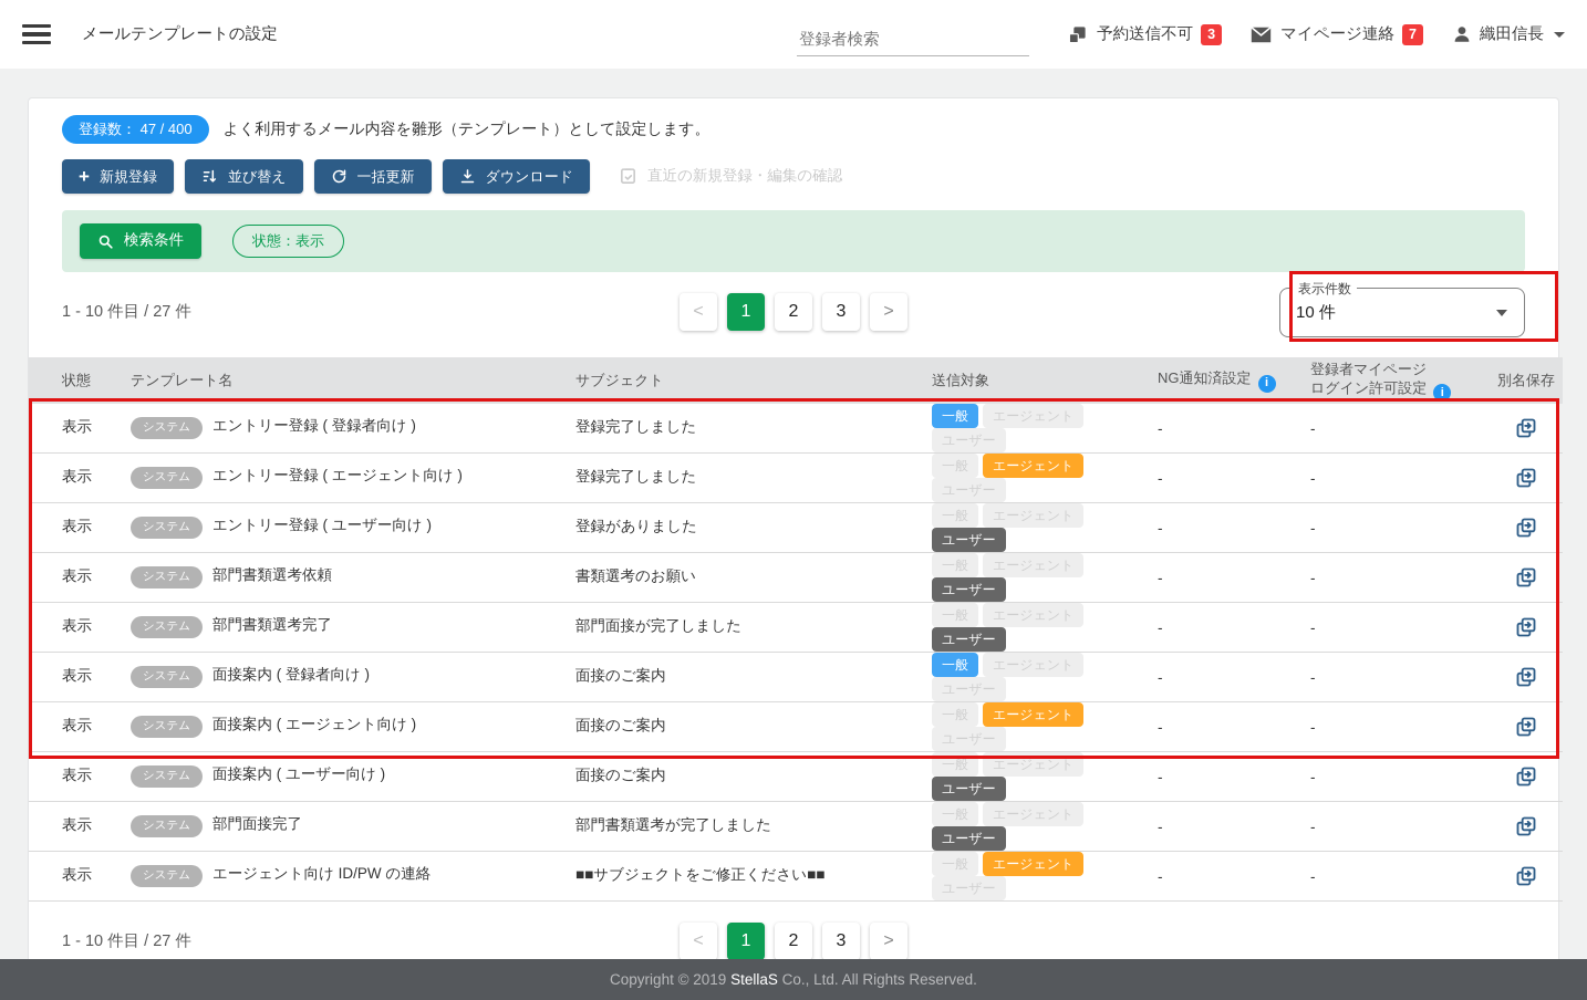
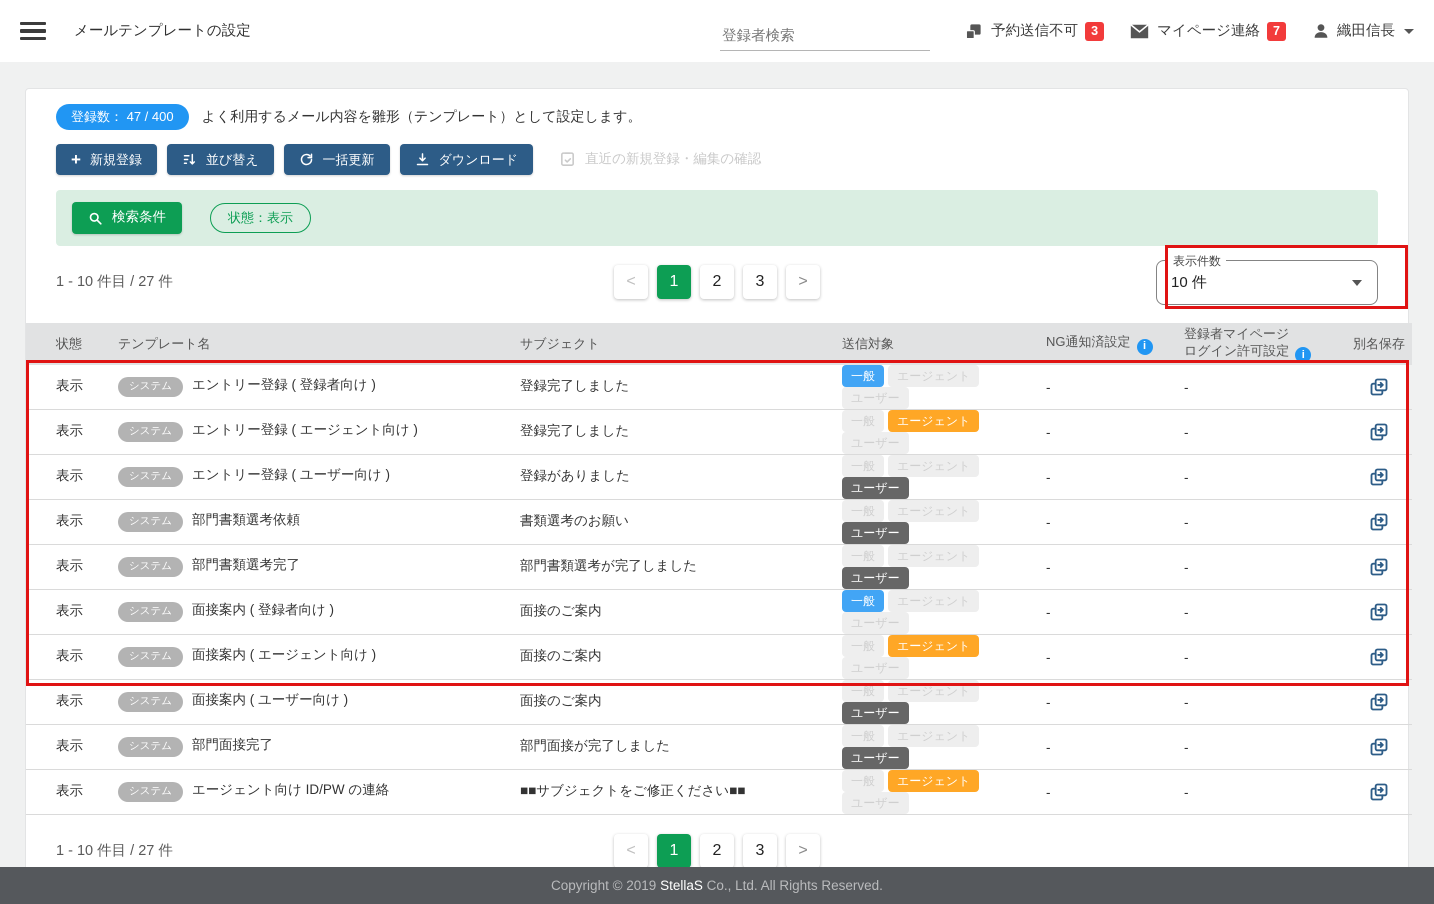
  メールテンプレートの設定
  登録者検索
  予約送信不可
  3
  マイページ連絡
  7
  織田信長
  登録数： 47 / 400
  よく利用するメール内容を雛形（テンプレート）として設定します。
  +
  新規登録
  並び替え
  一括更新
  ダウンロード
  直近の新規登録・編集の確認
  検索条件
  状態：表示
  1 - 10 件目 / 27 件
  <
  1
  2
  3
  >
  表示件数
  10 件
  状態	テンプレート名	サブジェクト	送信対象	NG通知済設定 i	登録者マイページログイン許可設定 i	別名保存
  表示	システム エントリー登録 ( 登録者向け )	登録完了しました	一般 エージェントユーザー	-	-
  表示	システム エントリー登録 ( エージェント向け )	登録完了しました	一般 エージェントユーザー	-	-
  表示	システム エントリー登録 ( ユーザー向け )	登録がありました	一般 エージェントユーザー	-	-
  表示	システム 部門書類選考依頼	書類選考のお願い	一般 エージェントユーザー	-	-
- 表示	システム 部門書類選考完了	部門面接が完了しました	一般 エージェントユーザー	-	-
+ 表示	システム 部門書類選考完了	部門書類選考が完了しました	一般 エージェントユーザー	-	-
  表示	システム 面接案内 ( 登録者向け )	面接のご案内	一般 エージェントユーザー	-	-
  表示	システム 面接案内 ( エージェント向け )	面接のご案内	一般 エージェントユーザー	-	-
  表示	システム 面接案内 ( ユーザー向け )	面接のご案内	一般 エージェントユーザー	-	-
- 表示	システム 部門面接完了	部門書類選考が完了しました	一般 エージェントユーザー	-	-
+ 表示	システム 部門面接完了	部門面接が完了しました	一般 エージェントユーザー	-	-
  表示	システム エージェント向け ID/PW の連絡	■■サブジェクトをご修正ください■■	一般 エージェントユーザー	-	-
  1 - 10 件目 / 27 件
  <
  1
  2
  3
  >
  Copyright © 2019
  StellaS
  Co., Ltd. All Rights Reserved.
